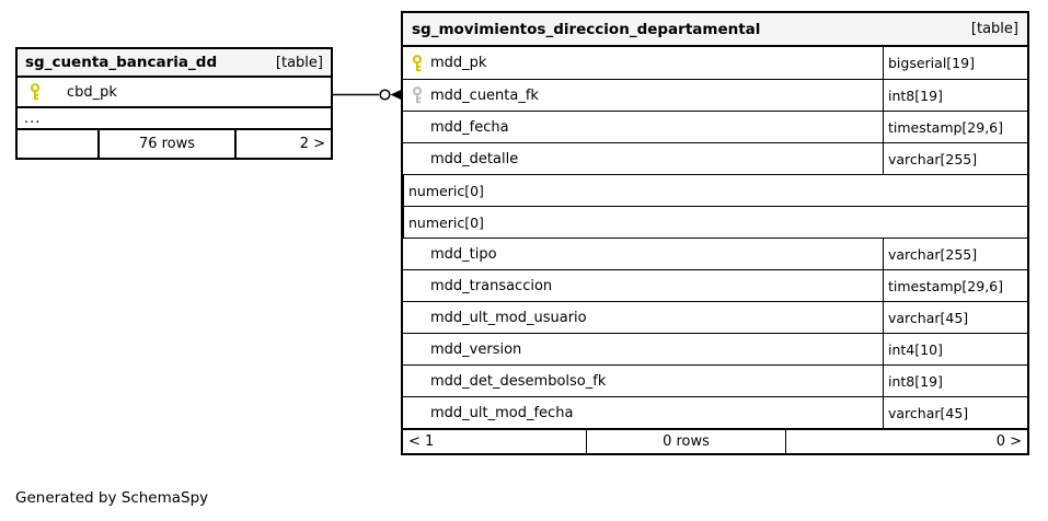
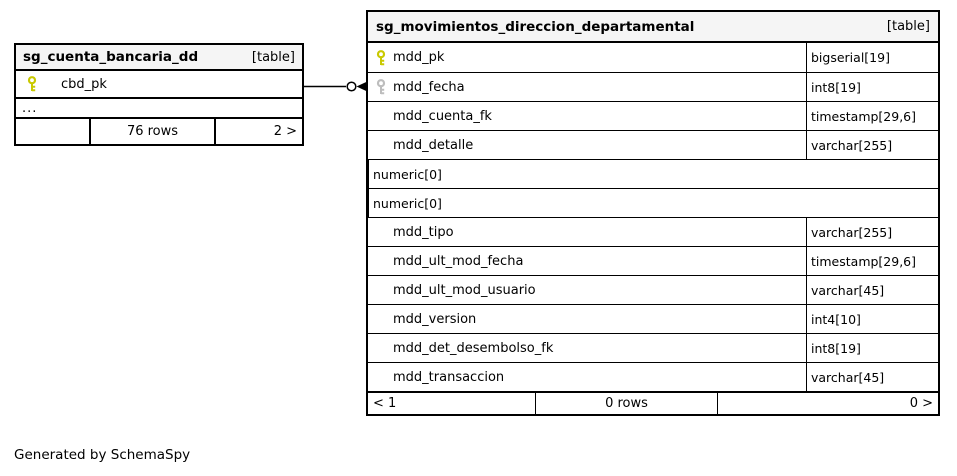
  sg_cuenta_bancaria_dd
  [table]
  cbd_pk
  ...
  76 rows
  2 >
  sg_movimientos_direccion_departamental
  [table]
  mdd_pk
  bigserial[19]
- mdd_cuenta_fk
+ mdd_fecha
  int8[19]
- mdd_fecha
+ mdd_cuenta_fk
  timestamp[29,6]
  mdd_detalle
  varchar[255]
  numeric[0]
  numeric[0]
  mdd_tipo
  varchar[255]
- mdd_transaccion
+ mdd_ult_mod_fecha
  timestamp[29,6]
  mdd_ult_mod_usuario
  varchar[45]
  mdd_version
  int4[10]
  mdd_det_desembolso_fk
  int8[19]
- mdd_ult_mod_fecha
+ mdd_transaccion
  varchar[45]
  < 1
  0 rows
  0 >
  Generated by SchemaSpy
